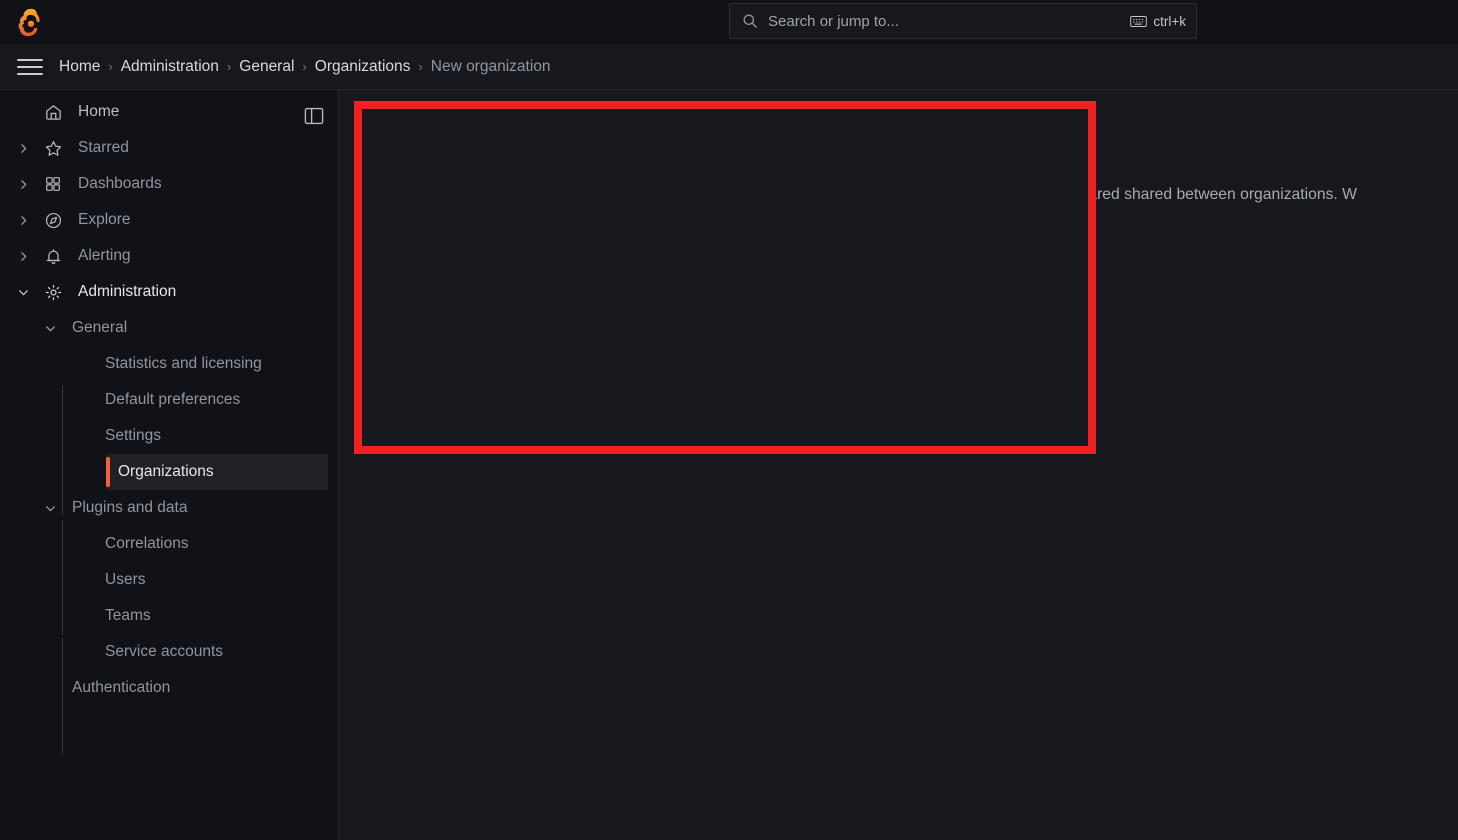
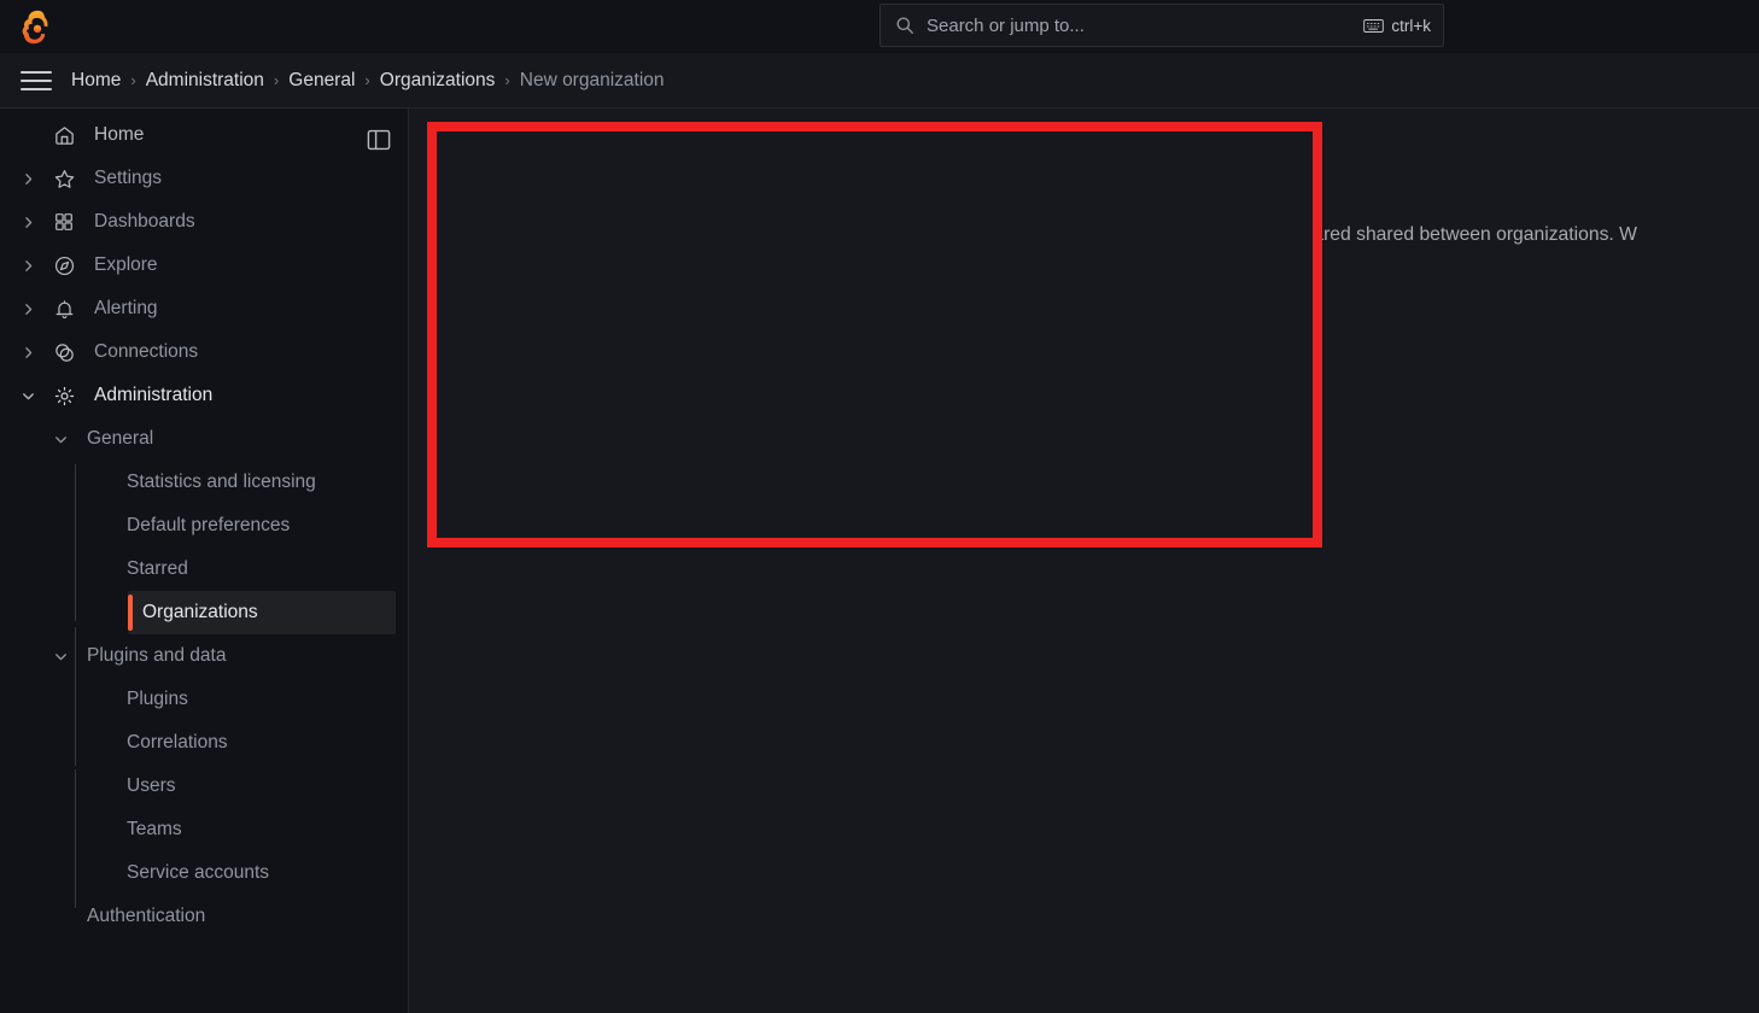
  Search or jump to...
  ctrl+k
  Home
  ›
  Administration
  ›
  General
  ›
  Organizations
  ›
  New organization
  Home
- Starred
+ Settings
  Dashboards
  Explore
  Alerting
+ Connections
  Administration
  General
  Statistics and licensing
  Default preferences
- Settings
+ Starred
  Organizations
  Plugins and data
+ Plugins
  Correlations
  Users
  Teams
  Service accounts
  Authentication
